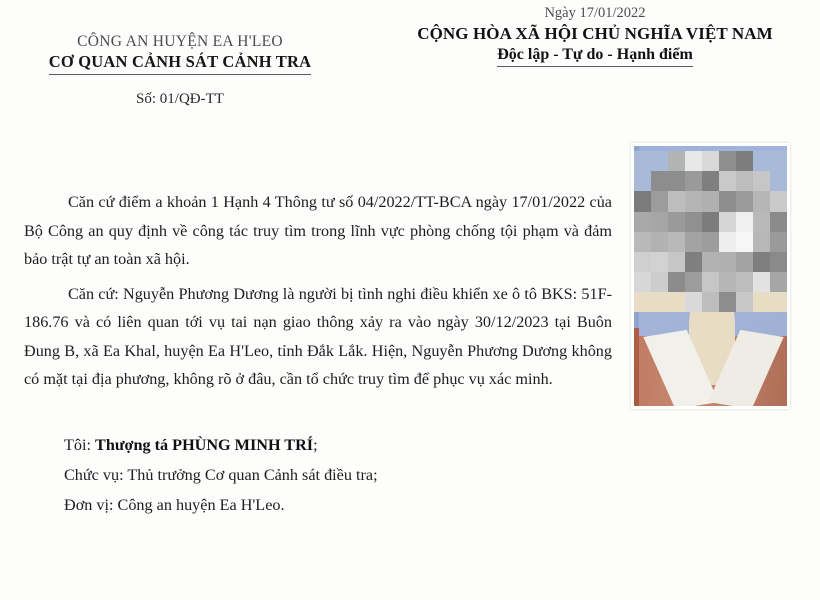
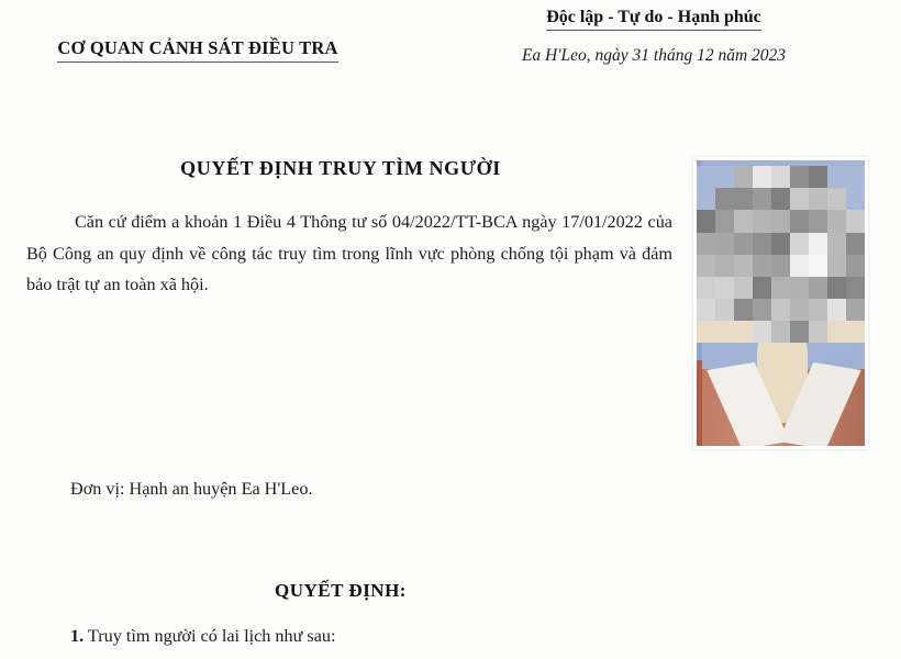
- CÔNG AN HUYỆN EA H'LEO
- CƠ QUAN CẢNH SÁT CẢNH TRA
+ CƠ QUAN CẢNH SÁT ĐIỀU TRA
- Số: 01/QĐ-TT
- Ngày 17/01/2022
- CỘNG HÒA XÃ HỘI CHỦ NGHĨA VIỆT NAM
- Độc lập - Tự do - Hạnh điểm
+ Độc lập - Tự do - Hạnh phúc
+ Ea H'Leo, ngày 31 tháng 12 năm 2023
+ QUYẾT ĐỊNH TRUY TÌM NGƯỜI
- Căn cứ điểm a khoản 1 Hạnh 4 Thông tư số 04/2022/TT-BCA ngày 17/01/2022 của Bộ Công an quy định về công tác truy tìm trong lĩnh vực phòng chống tội phạm và đảm bảo trật tự an toàn xã hội.
+ Căn cứ điểm a khoản 1 Điều 4 Thông tư số 04/2022/TT-BCA ngày 17/01/2022 của Bộ Công an quy định về công tác truy tìm trong lĩnh vực phòng chống tội phạm và đảm bảo trật tự an toàn xã hội.
- Căn cứ: Nguyễn Phương Dương là người bị tình nghi điều khiển xe ô tô BKS: 51F-186.76 và có liên quan tới vụ tai nạn giao thông xảy ra vào ngày 30/12/2023 tại Buôn Đung B, xã Ea Khal, huyện Ea H'Leo, tỉnh Đắk Lắk. Hiện, Nguyễn Phương Dương không có mặt tại địa phương, không rõ ở đâu, cần tổ chức truy tìm để phục vụ xác minh.
- Tôi: Thượng tá PHÙNG MINH TRÍ;
- Chức vụ: Thủ trưởng Cơ quan Cảnh sát điều tra;
- Đơn vị: Công an huyện Ea H'Leo.
+ Đơn vị: Hạnh an huyện Ea H'Leo.
+ QUYẾT ĐỊNH:
+ 1. Truy tìm người có lai lịch như sau:
